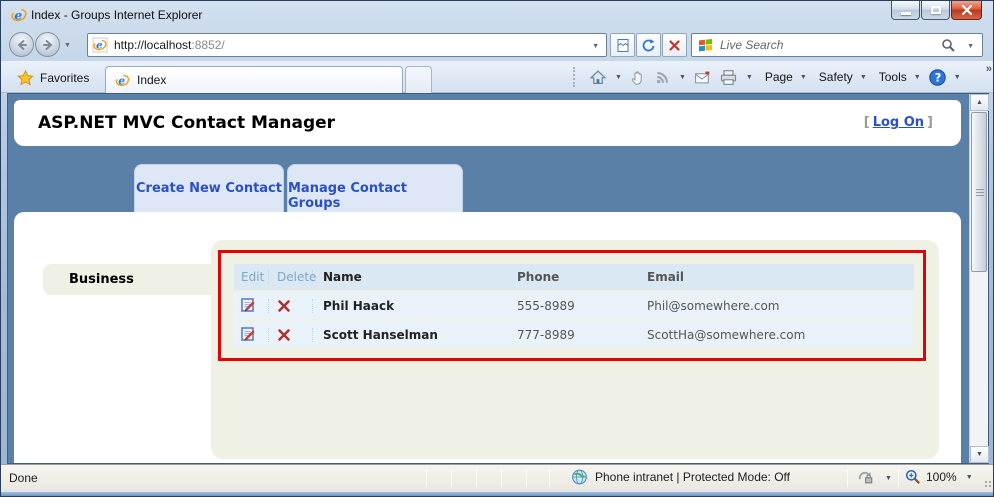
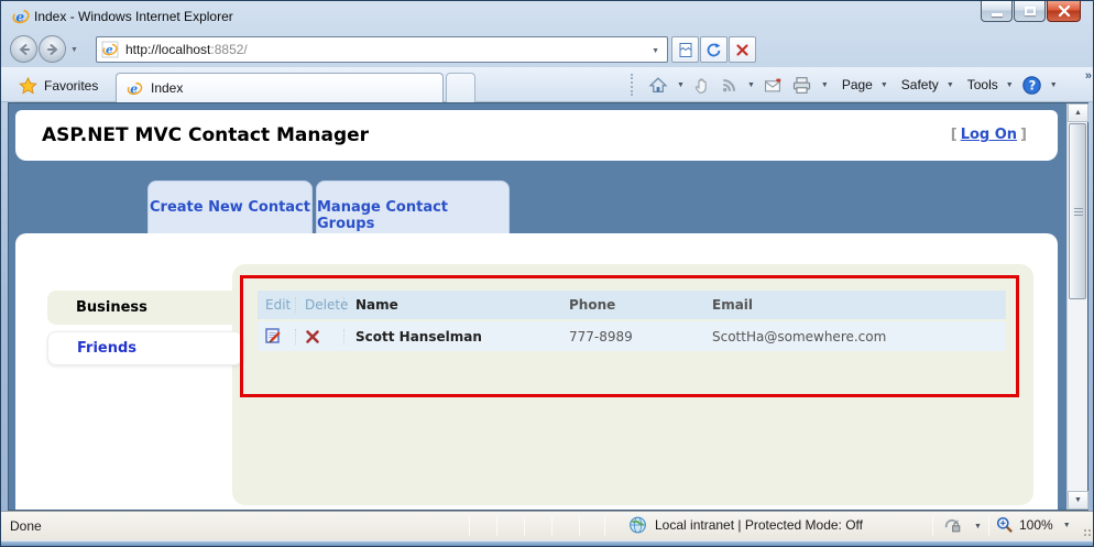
  e
- Index - Groups Internet Explorer
+ Index - Windows Internet Explorer
  e
  http://localhost:8852/
- Live Search
  Favorites
  e
  Index
  Page
  Safety
  Tools
  ?
  »
  ASP.NET MVC Contact Manager
  [ Log On ]
  Create New Contact
  Manage Contact Groups
  Business
+ Friends
  Edit
  Delet
  Name
  Phone
  Email
- Phil Haack
- 555-8989
- Phil@somewhere.com
  Scott Hanselman
  777-8989
  ScottHa@somewhere.com
  Done
- Phone intranet | Protected Mode: Off
+ Local intranet | Protected Mode: Off
  100%
